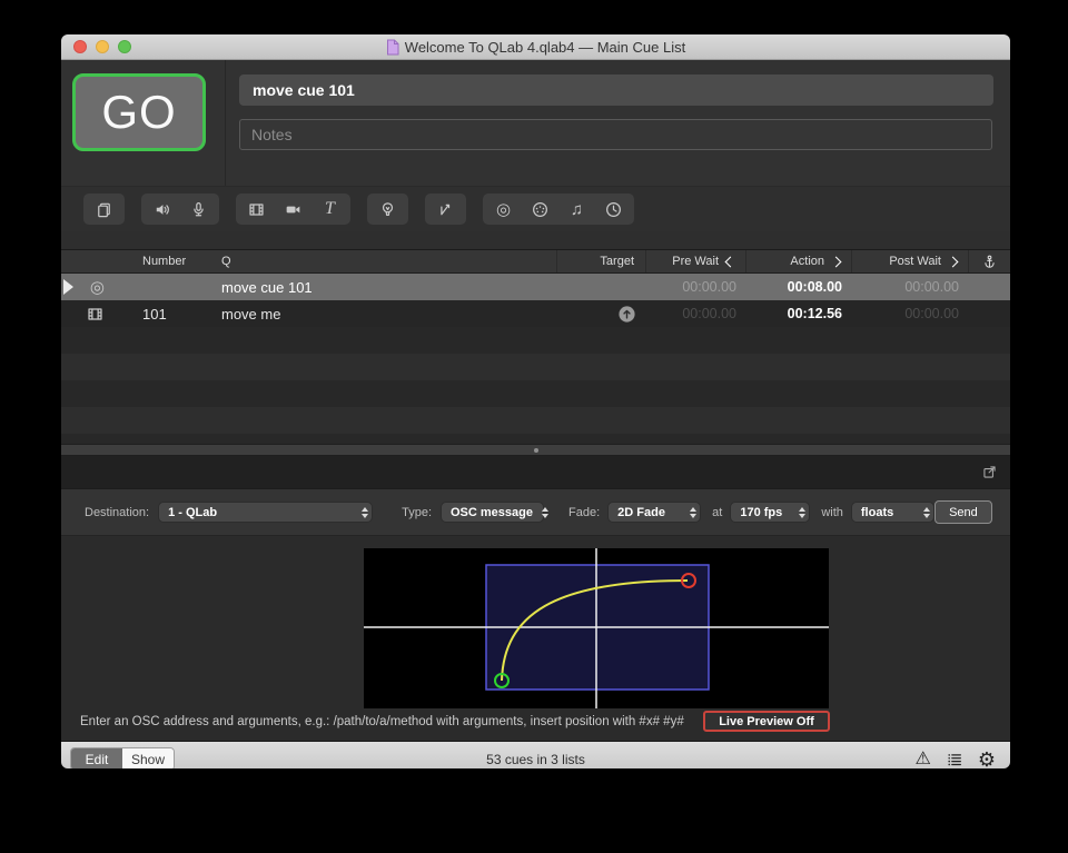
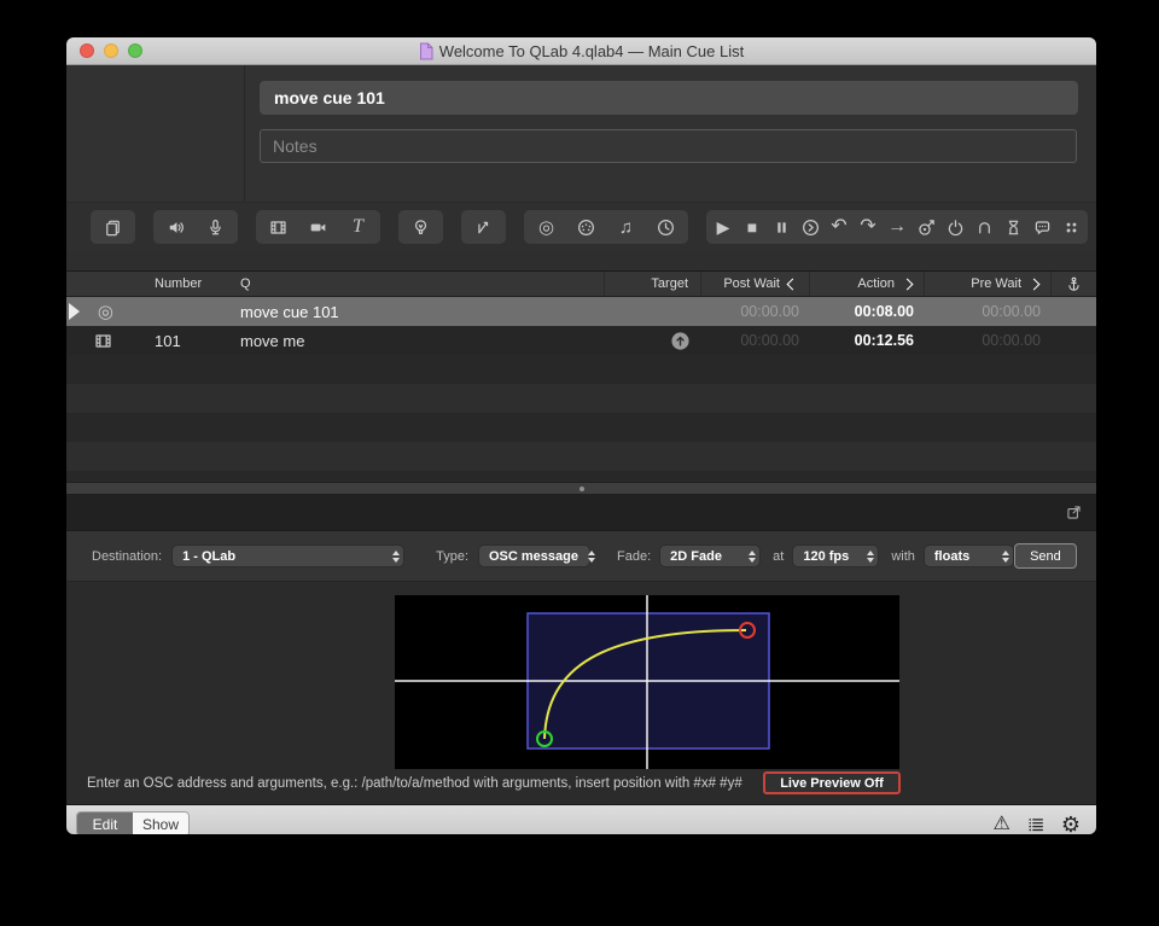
  Welcome To QLab 4.qlab4 — Main Cue List
- GO
  move cue 101
  Notes
  T
  ◎
  ♫
+ ▶
+ ■
+ ↶
+ ↷
+ →
  Numbe
  Q
  Target
- Pre Wait
+ Post Wait
  Action
- Post Wait
+ Pre Wait
  ◎
  move cue 101
  00:00.00
  00:08.00
  00:00.00
  101
  move me
  00:00.00
  00:12.56
  00:00.00
  Destination:
  1 - QLab
  Type:
  OSC message
  Fade:
  2D Fade
  at
- 170 fps
+ 120 fps
  with
  floats
  Send
  Enter an OSC address and arguments, e.g.: /path/to/a/method with arguments, insert position with #x# #y#
  Live Preview Off
  Edit
  Show
- 53 cues in 3 lists
  ⚠
  ⚙
